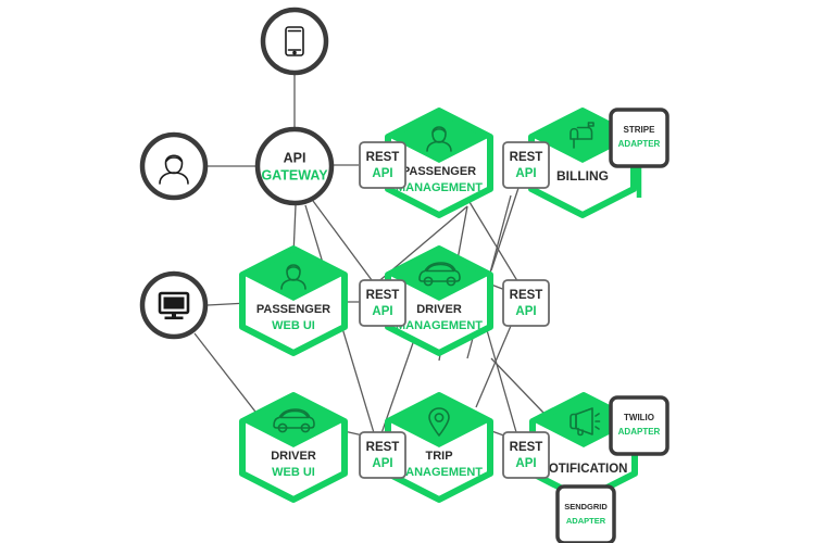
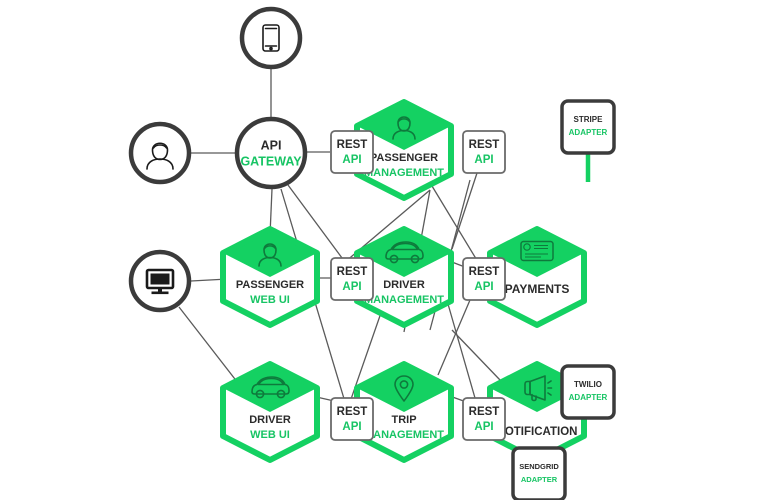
  API
  GATEWAY
  ASSENGER
  ANAGEMENT
- BILLING
  PASSENGER
  WEB UI
  DRIVER
  ANAGEMENT
+ PAYMENTS
  DRIVER
  WEB UI
  TRIP
  ANAGEMENT
  OTIFICATION
  REST
  API
  REST
  API
  REST
  API
  REST
  API
  REST
  API
  REST
  API
  STRIPE
  ADAPTER
  TWILIO
  ADAPTER
  SENDGRID
  ADAPTER
